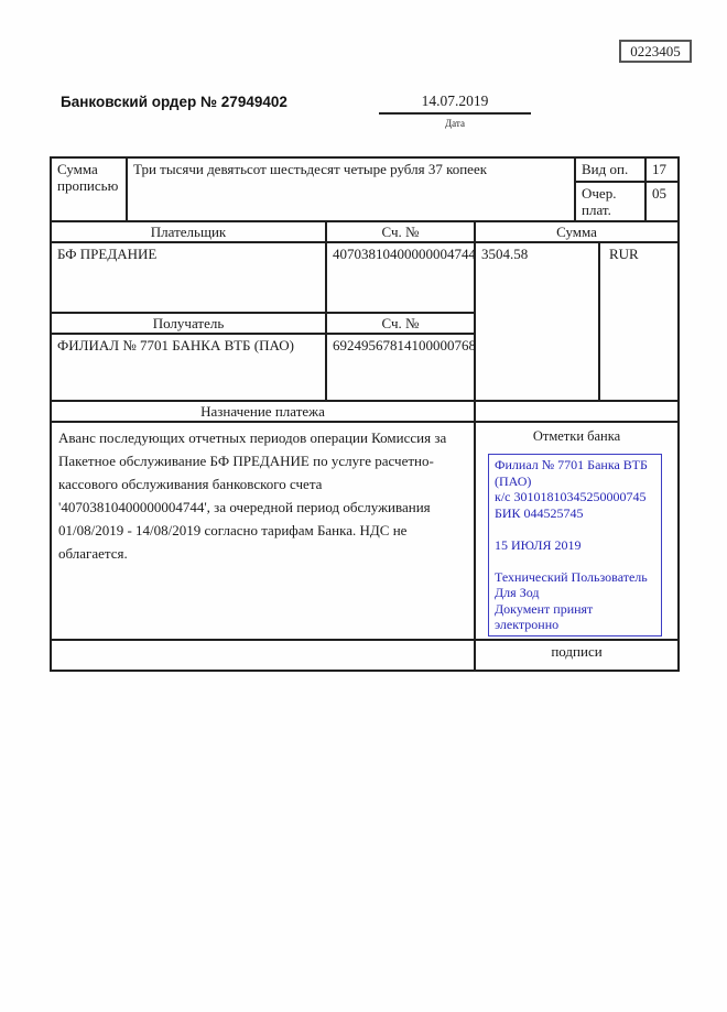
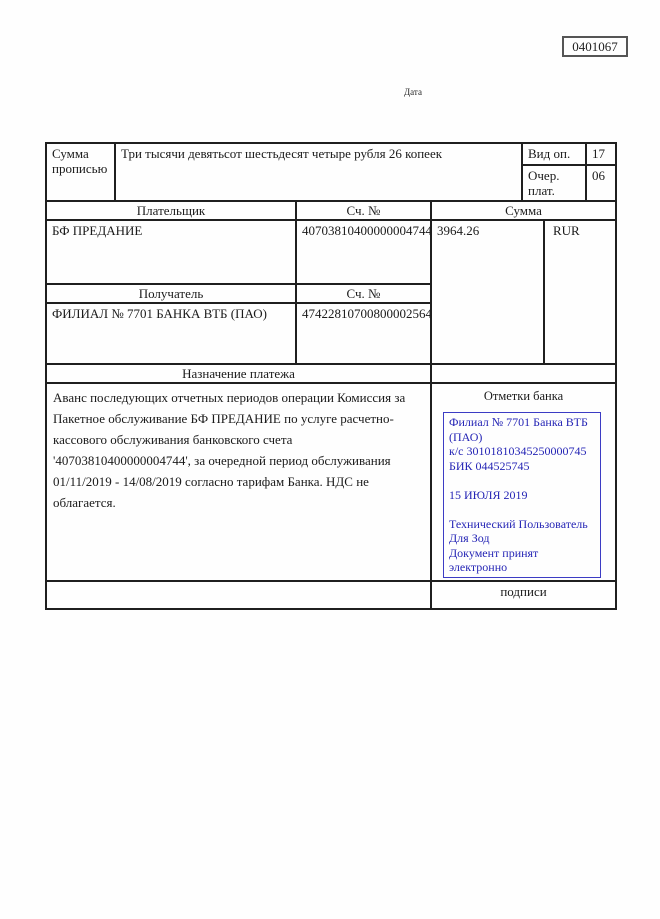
- 0223405
+ 0401067
- Банковский ордер № 27949402
- 14.07.2019
  Дата
- Сумма прописью	Три тысячи девятьсот шестьдесят четыре рубля 37 копеек	Вид оп.	17
+ Сумма прописью	Три тысячи девятьсот шестьдесят четыре рубля 26 копеек	Вид оп.	17
- Очер. плат.	05
+ Очер. плат.	06
  Плательщик	Сч. №	Сумма
- БФ ПРЕДАНИЕ	40703810400000004744	3504.58	RUR
+ БФ ПРЕДАНИЕ	40703810400000004744	3964.26	RUR
  Получатель	Сч. №
- ФИЛИАЛ № 7701 БАНКА ВТБ (ПАО)	69249567814100000768
+ ФИЛИАЛ № 7701 БАНКА ВТБ (ПАО)	47422810700800002564
  Назначение платежа
- Аванс последующих отчетных периодов операции Комиссия за Пакетное обслуживание БФ ПРЕДАНИЕ по услуге расчетно-кассового обслуживания банковского счета '40703810400000004744', за очередной период обслуживания 01/08/2019 - 14/08/2019 согласно тарифам Банка. НДС не облагается.	Отметки банка Филиал № 7701 Банка ВТБ (ПАО) к/с 30101810345250000745 БИК 044525745 15 ИЮЛЯ 2019 Технический Пользователь Для Зод Документ принят электронно
+ Аванс последующих отчетных периодов операции Комиссия за Пакетное обслуживание БФ ПРЕДАНИЕ по услуге расчетно-кассового обслуживания банковского счета '40703810400000004744', за очередной период обслуживания 01/11/2019 - 14/08/2019 согласно тарифам Банка. НДС не облагается.	Отметки банка Филиал № 7701 Банка ВТБ (ПАО) к/с 30101810345250000745 БИК 044525745 15 ИЮЛЯ 2019 Технический Пользователь Для Зод Документ принят электронно
  	подписи
